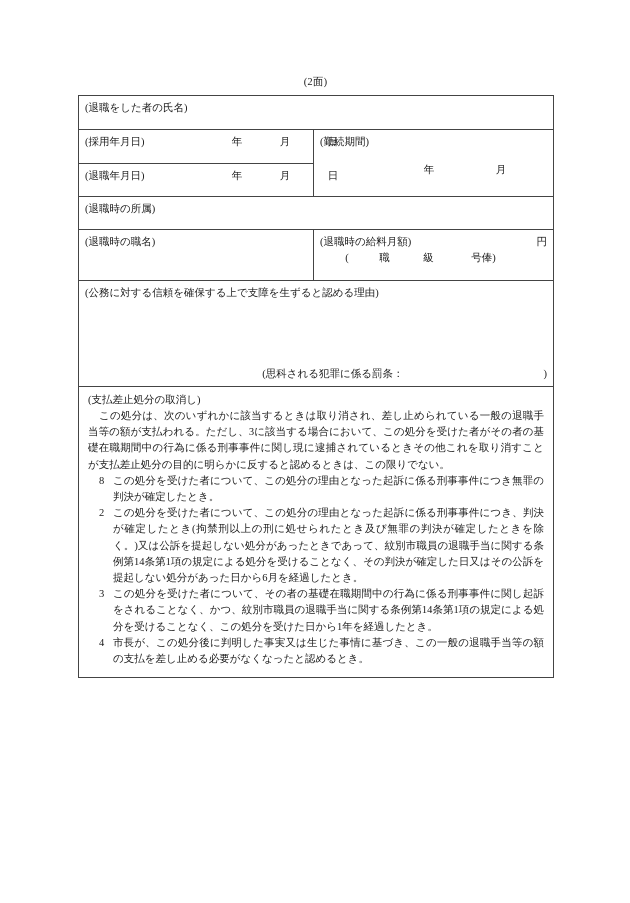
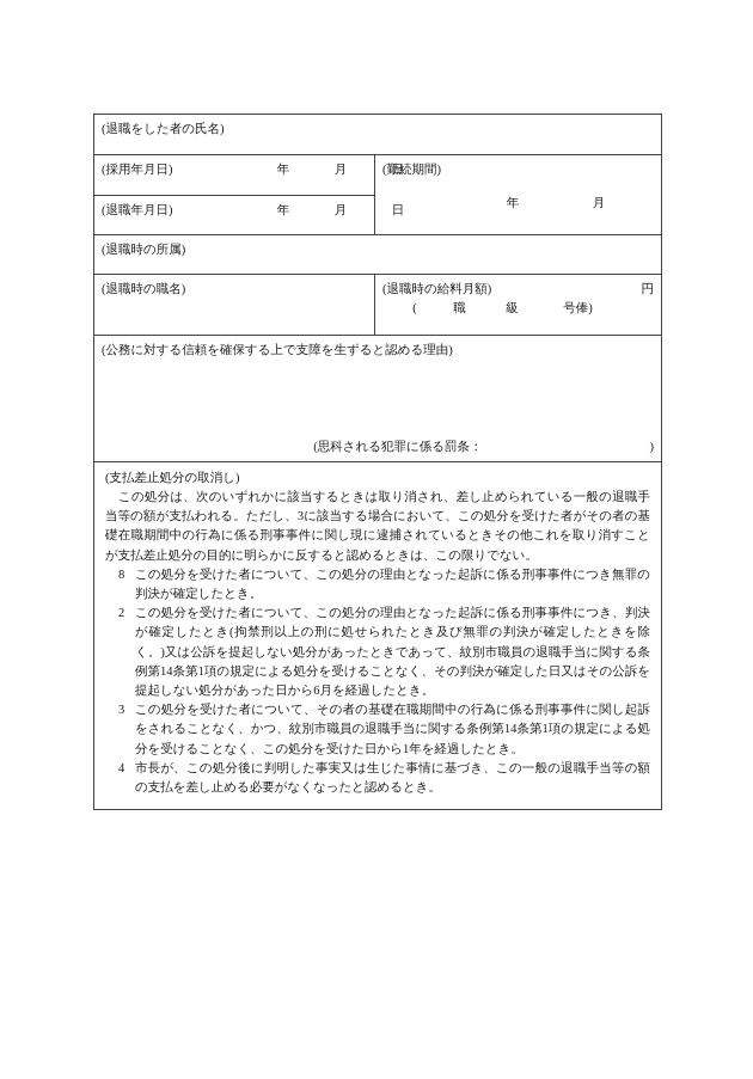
- (2面)
  (退職をした者の氏名)
  (採用年月日) 年 月 日	(勤続期間) 年 月
  (退職年月日) 年 月 日
  (退職時の所属)
  (退職時の職名)	(退職時の給料月額) 円 ( 職 級 号俸)
  (公務に対する信頼を確保する上で支障を生ずると認める理由) (思科される犯罪に係る罰条： )
  (支払差止処分の取消し) この処分は、次のいずれかに該当するときは取り消され、差し止められている一般の退職手当等の額が支払われる。ただし、3に該当する場合において、この処分を受けた者がその者の基礎在職期間中の行為に係る刑事事件に関し現に逮捕されているときその他これを取り消すことが支払差止処分の目的に明らかに反すると認めるときは、この限りでない。 8 この処分を受けた者について、この処分の理由となった起訴に係る刑事事件につき無罪の判決が確定したとき。 2 この処分を受けた者について、この処分の理由となった起訴に係る刑事事件につき、判決が確定したとき(拘禁刑以上の刑に処せられたとき及び無罪の判決が確定したときを除く。)又は公訴を提起しない処分があったときであって、紋別市職員の退職手当に関する条例第14条第1項の規定による処分を受けることなく、その判決が確定した日又はその公訴を提起しない処分があった日から6月を経過したとき。 3 この処分を受けた者について、その者の基礎在職期間中の行為に係る刑事事件に関し起訴をされることなく、かつ、紋別市職員の退職手当に関する条例第14条第1項の規定による処分を受けることなく、この処分を受けた日から1年を経過したとき。 4 市長が、この処分後に判明した事実又は生じた事情に基づき、この一般の退職手当等の額の支払を差し止める必要がなくなったと認めるとき。
